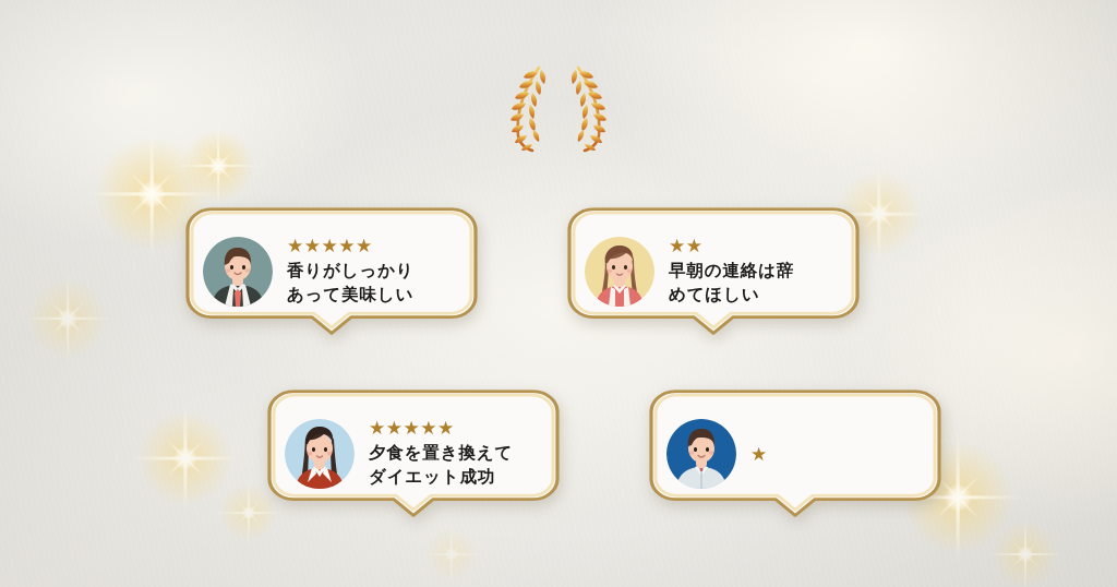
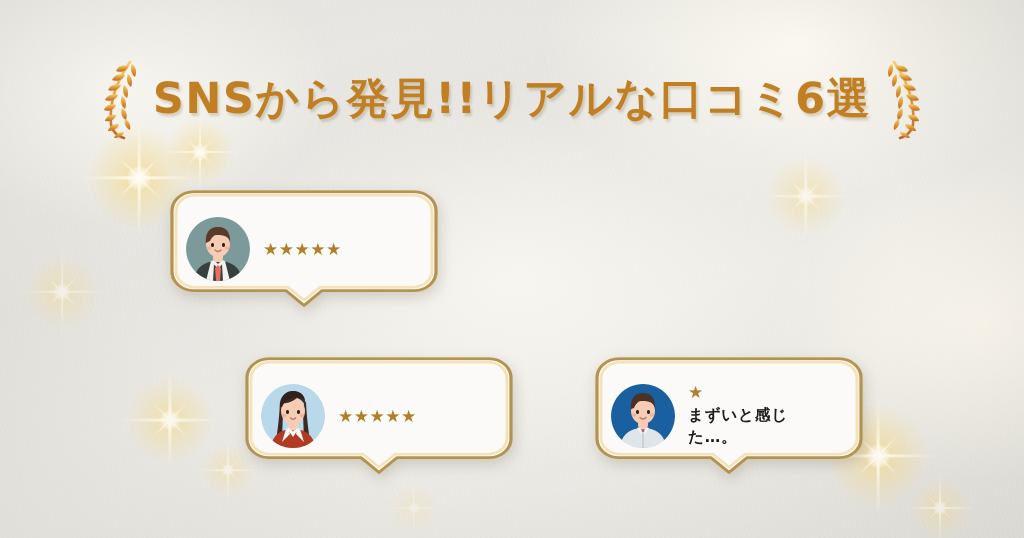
+ SNSから発見!!リアルな口コミ6選
  ★★★★★
- 香りがしっかり
- あって美味しい
- ★★
- 早朝の連絡は辞
- めてほしい
  ★★★★★
- 夕食を置き換えて
- ダイエット成功
  ★
+ まずいと感じ
+ た…。
